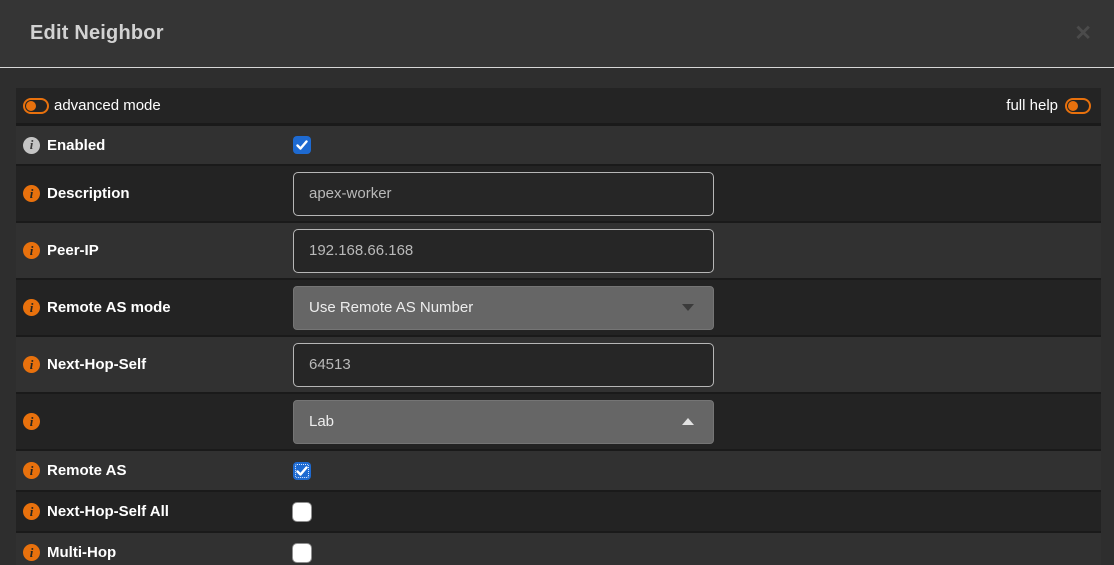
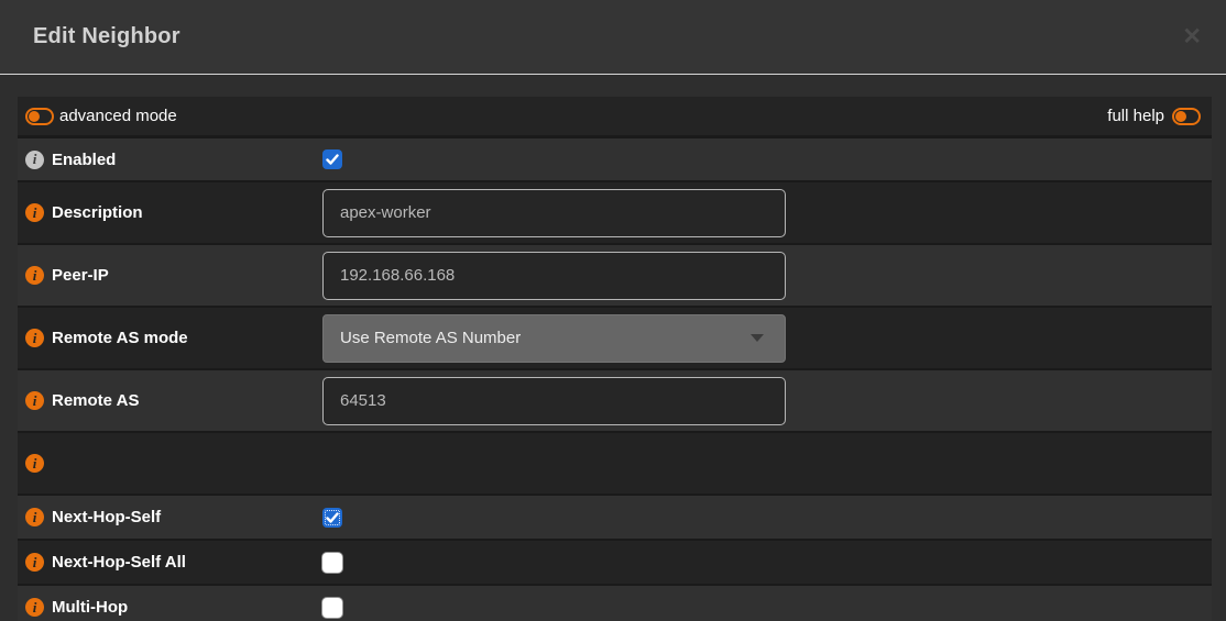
  Edit Neighbor
  advanced mode
  full help
  i
  Enabled
  i
  Description
  apex-worker
  i
  Peer-IP
  192.168.66.168
  i
  Remote AS mode
  Use Remote AS Number
  i
- Next-Hop-Self
+ Remote AS
  64513
  i
- Lab
  i
- Remote AS
+ Next-Hop-Self
  i
  Next-Hop-Self All
  i
  Multi-Hop
